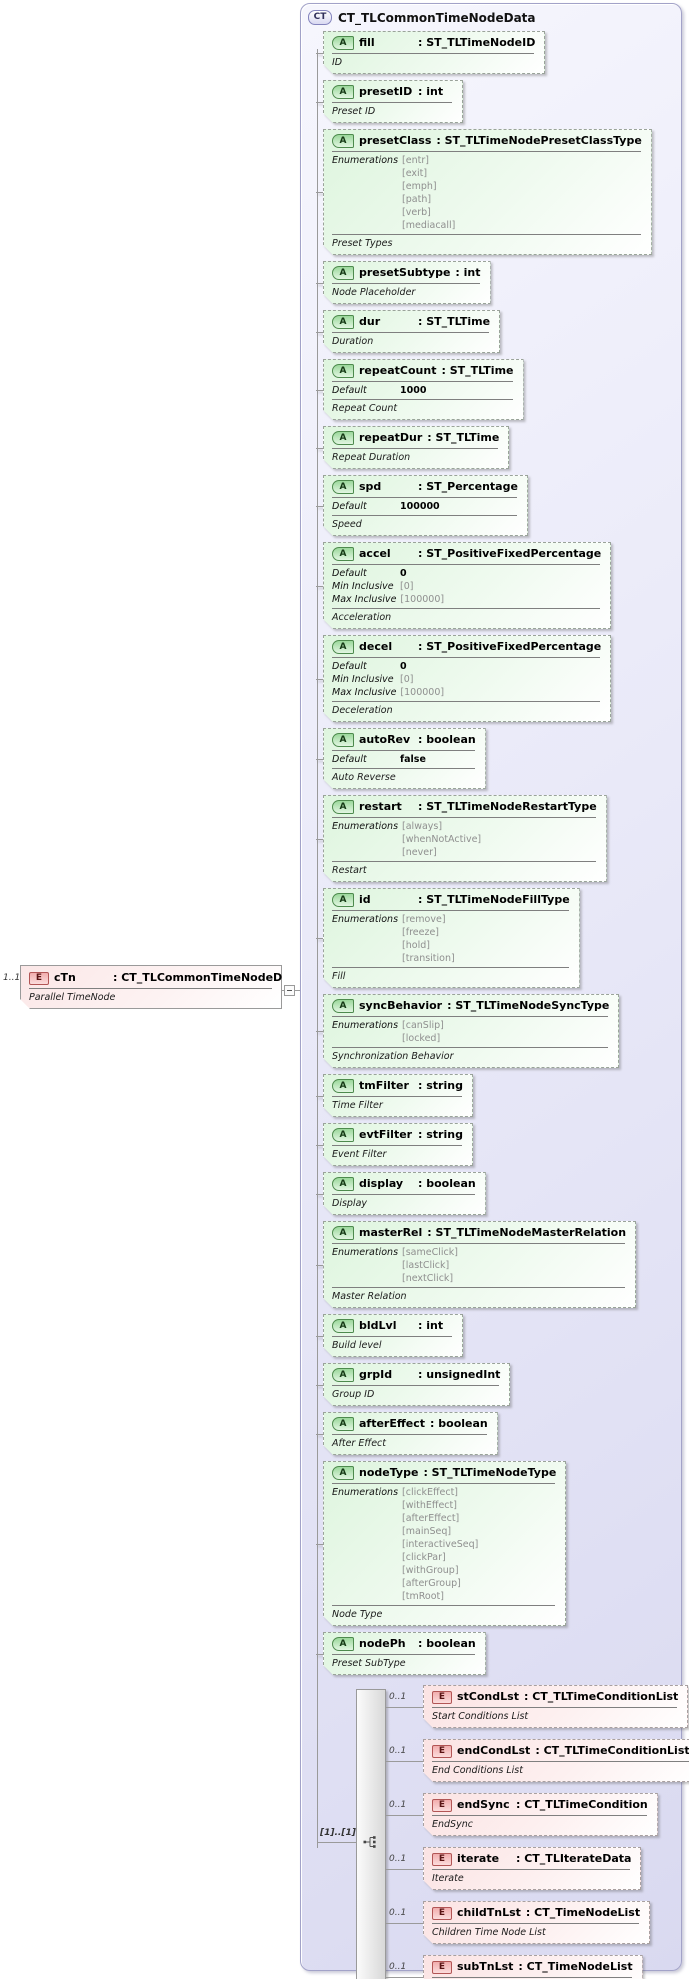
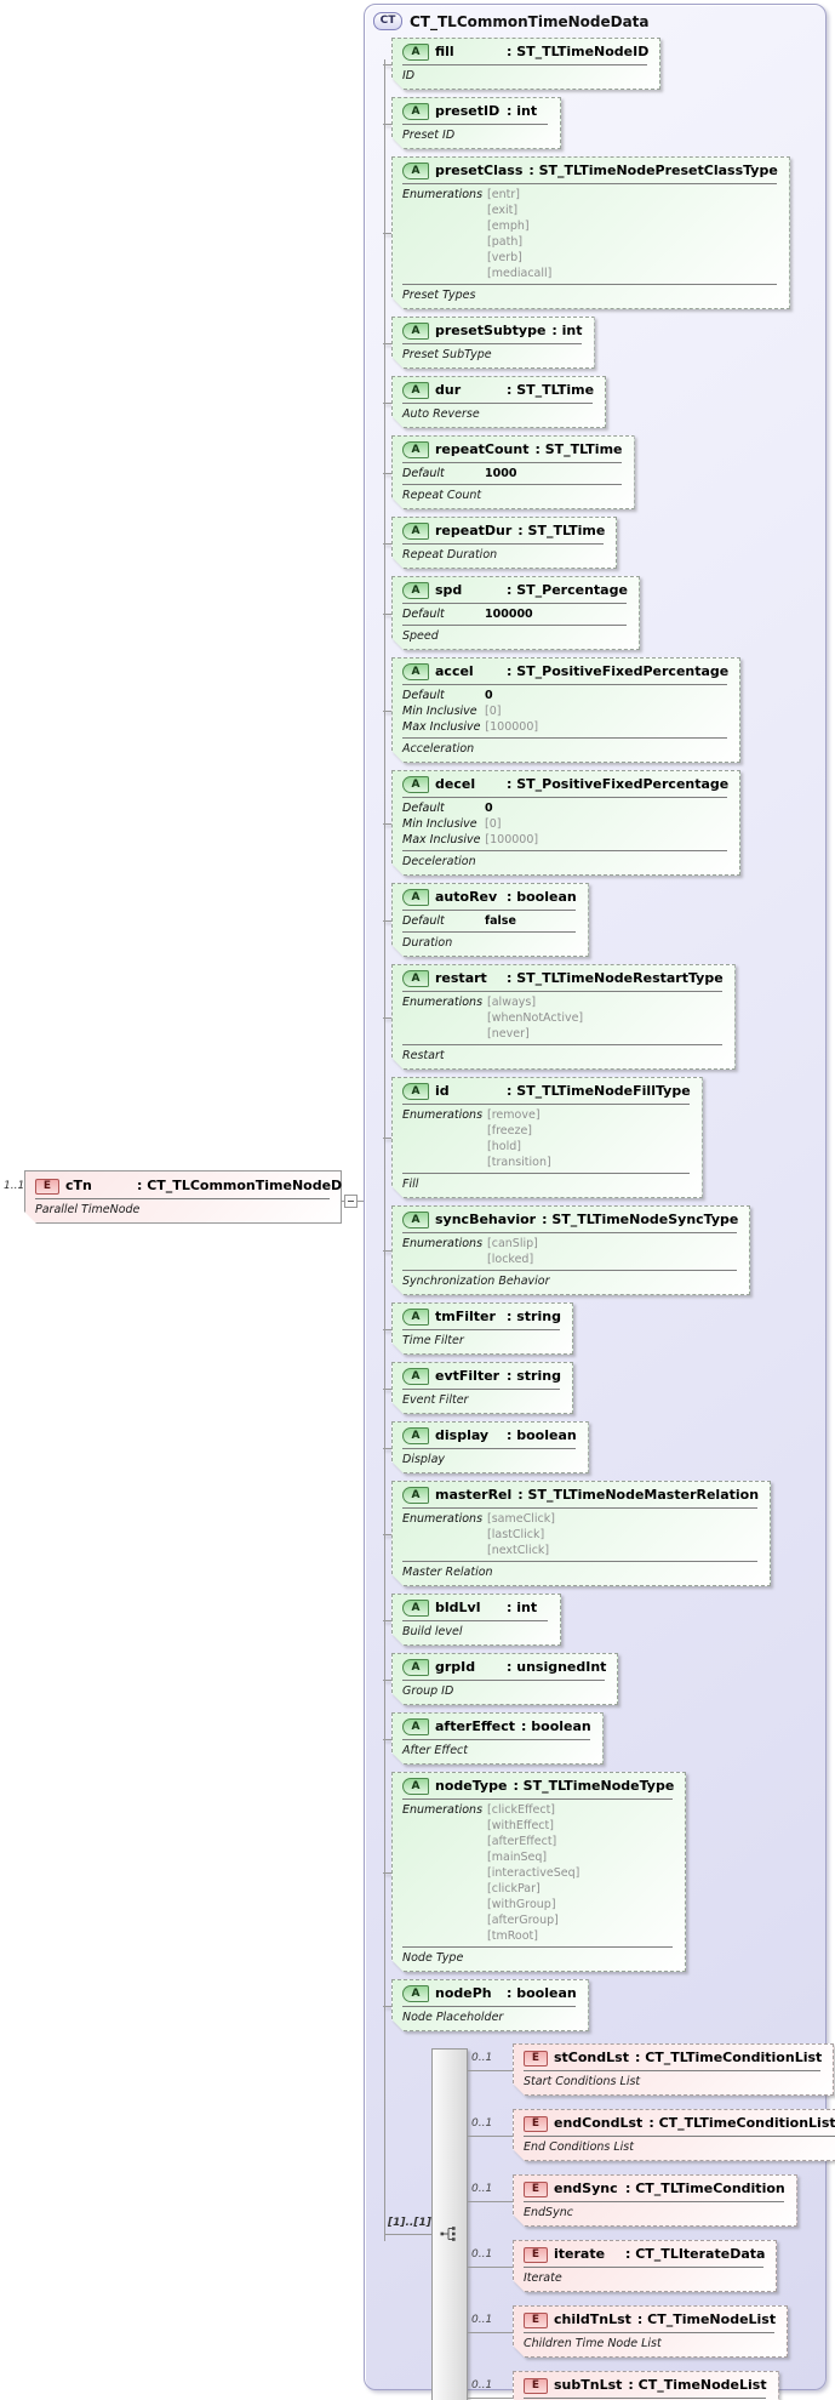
  1..1
  E
  cTn
  CT_TLCommonTimeNodeD
  Parallel TimeNode
  CT
  CT_TLCommonTimeNodeData
  A
  fill
  ST_TLTimeNodeID
  ID
  A
  presetID
  int
  Preset ID
  A
  presetClass
  ST_TLTimeNodePresetClassType
  Enumerations
  [entr]
  [exit]
  [emph]
  [path]
  [verb]
  [mediacall]
  Preset Types
  A
  presetSubtype
  int
- Node Placeholder
+ Preset SubType
  A
  dur
  ST_TLTime
- Duration
+ Auto Reverse
  A
  repeatCount
  ST_TLTime
  Default
  1000
  Repeat Count
  A
  repeatDur
  ST_TLTime
  Repeat Duration
  A
  spd
  ST_Percentage
  Default
  100000
  Speed
  A
  accel
  ST_PositiveFixedPercentage
  Default
  0
  Min Inclusive
  [0]
  Max Inclusive
  [100000]
  Acceleration
  A
  decel
  ST_PositiveFixedPercentage
  Default
  0
  Min Inclusive
  [0]
  Max Inclusive
  [100000]
  Deceleration
  A
  autoRev
  boolean
  Default
  false
- Auto Reverse
+ Duration
  A
  restart
  ST_TLTimeNodeRestartType
  Enumerations
  [always]
  [whenNotActive]
  [never]
  Restart
  A
  id
  ST_TLTimeNodeFillType
  Enumerations
  [remove]
  [freeze]
  [hold]
  [transition]
  Fill
  A
  syncBehavior
  ST_TLTimeNodeSyncType
  Enumerations
  [canSlip]
  [locked]
  Synchronization Behavior
  A
  tmFilter
  string
  Time Filter
  A
  evtFilter
  string
  Event Filter
  A
  display
  boolean
  Display
  A
  masterRel
  ST_TLTimeNodeMasterRelation
  Enumerations
  [sameClick]
  [lastClick]
  [nextClick]
  Master Relation
  A
  bldLvl
  int
  Build level
  A
  grpId
  unsignedInt
  Group ID
  A
  afterEffect
  boolean
  After Effect
  A
  nodeType
  ST_TLTimeNodeType
  Enumerations
  [clickEffect]
  [withEffect]
  [afterEffect]
  [mainSeq]
  [interactiveSeq]
  [clickPar]
  [withGroup]
  [afterGroup]
  [tmRoot]
  Node Type
  A
  nodePh
  boolean
- Preset SubType
+ Node Placeholder
  [1]..[1]
  0..1
  E
  stCondLst
  CT_TLTimeConditionList
  Start Conditions List
  0..1
  E
  endCondLst
  CT_TLTimeConditionList
  End Conditions List
  0..1
  E
  endSync
  CT_TLTimeCondition
  EndSync
  0..1
  E
  iterate
  CT_TLIterateData
  Iterate
  0..1
  E
  childTnLst
  CT_TimeNodeList
  Children Time Node List
  0..1
  E
  subTnLst
  CT_TimeNodeList
